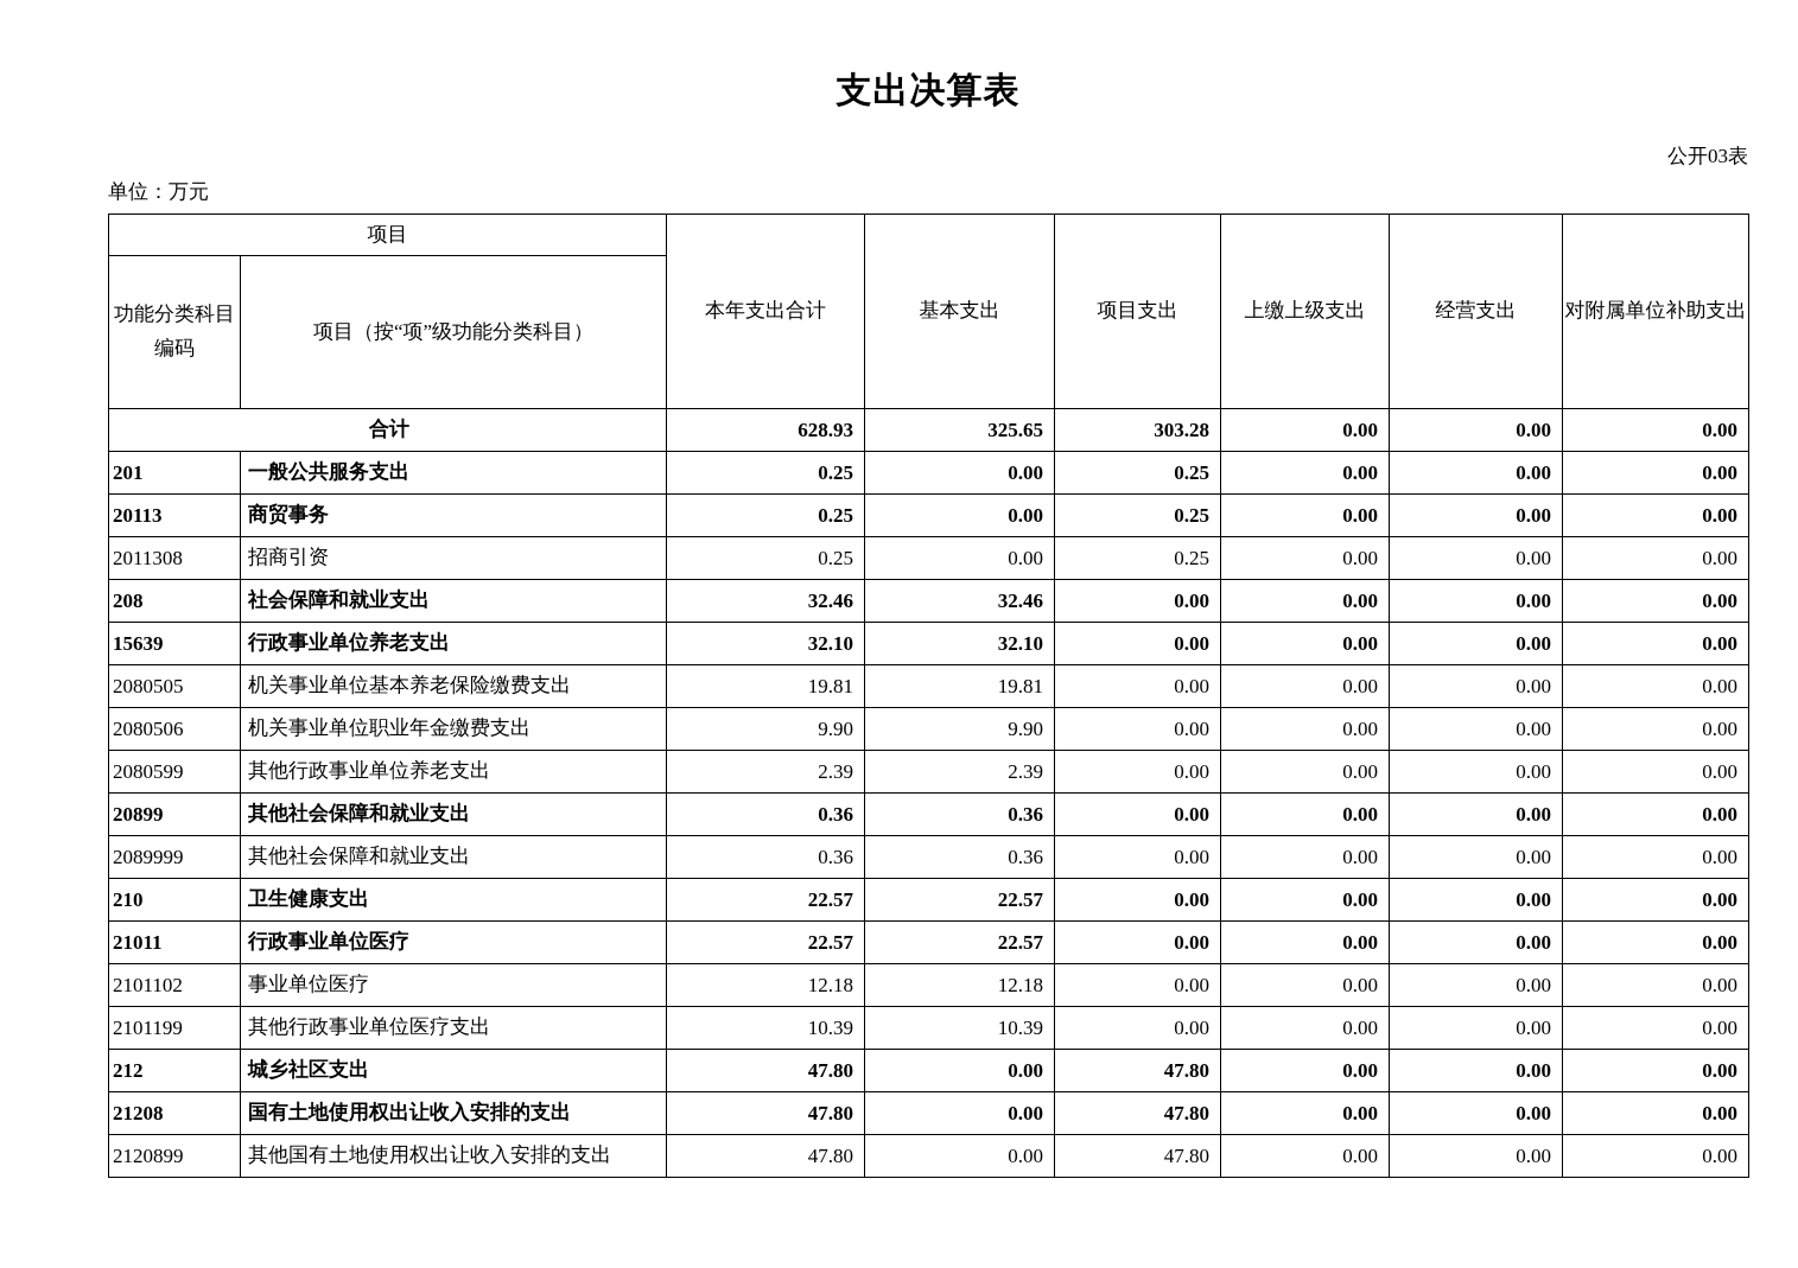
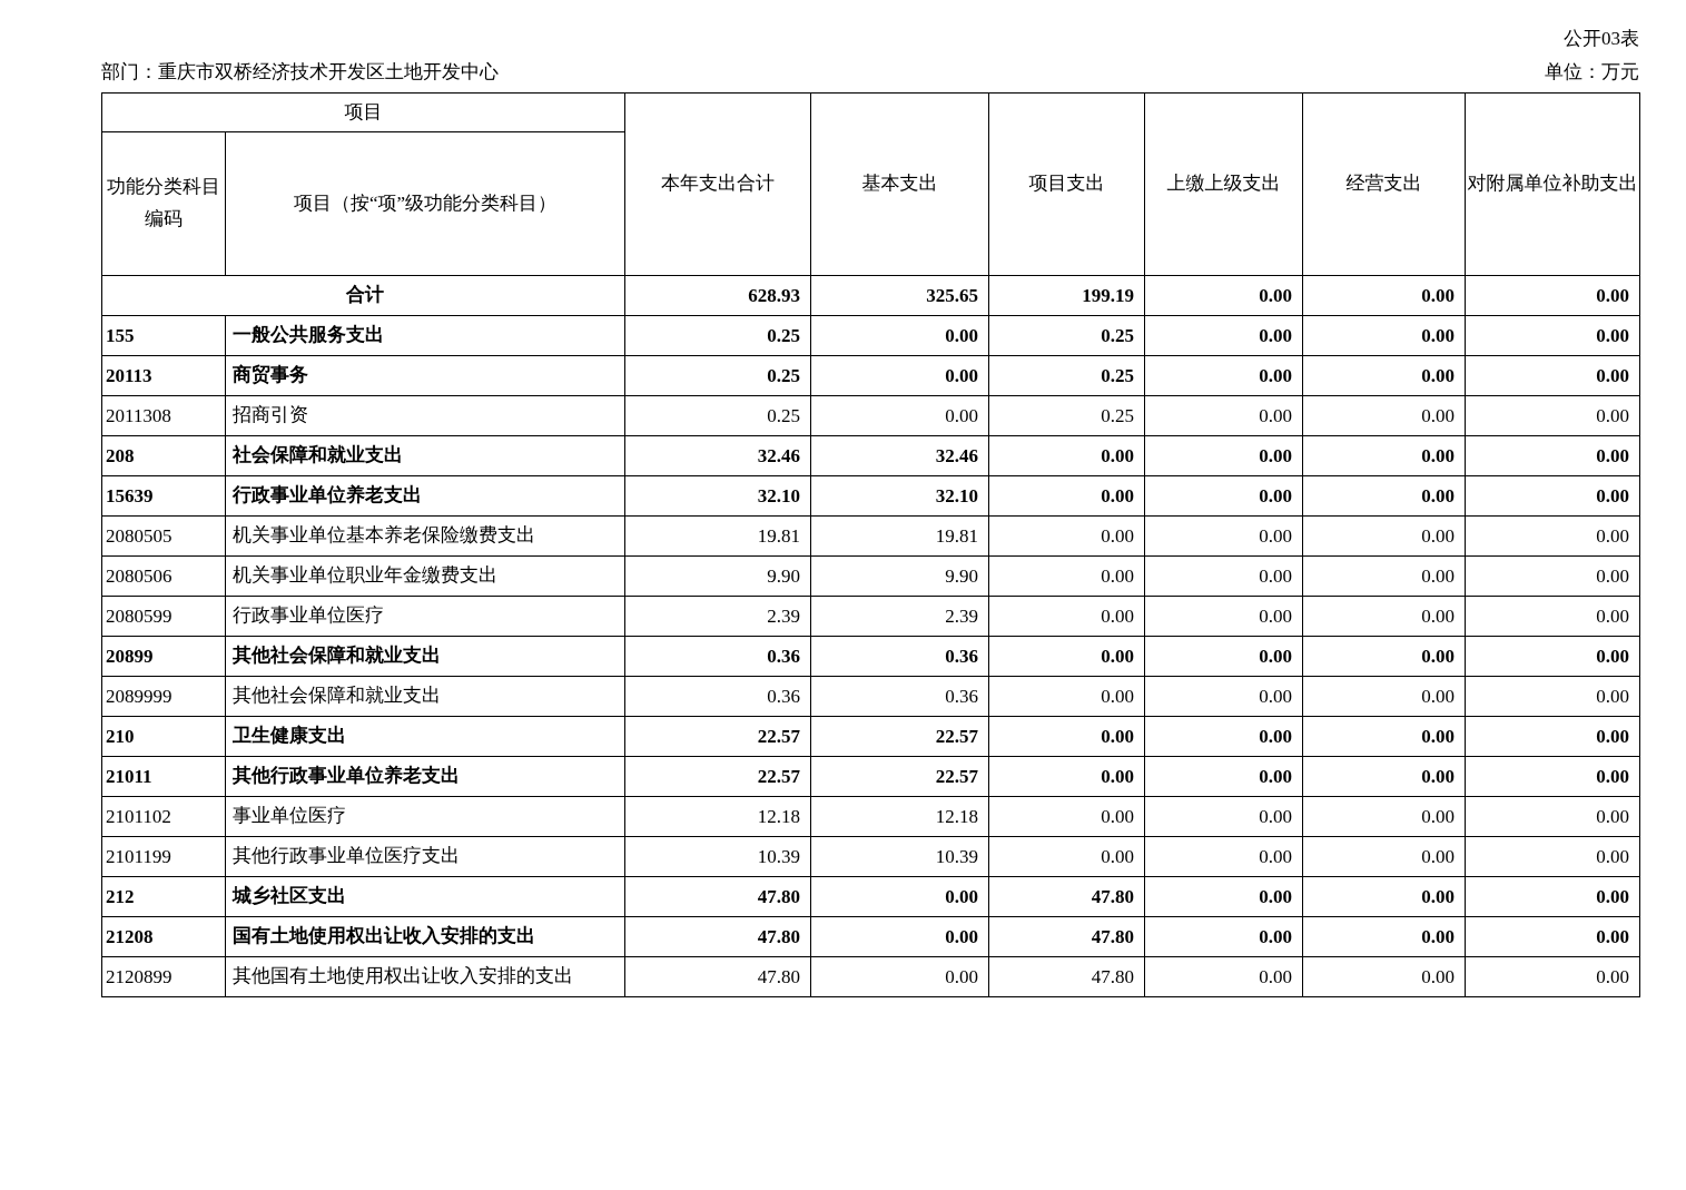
- 支出决算表
  公开03表
+ 部门：重庆市双桥经济技术开发区土地开发中心
  单位：万元
  项目	本年支出合计	基本支出	项目支出	上缴上级支出	经营支出	对附属单位补助支出
  功能分类科目编码	项目（按“项”级功能分类科目）
- 合计	628.93	325.65	303.28	0.00	0.00	0.00
+ 合计	628.93	325.65	199.19	0.00	0.00	0.00
- 201	一般公共服务支出	0.25	0.00	0.25	0.00	0.00	0.00
+ 155	一般公共服务支出	0.25	0.00	0.25	0.00	0.00	0.00
  20113	商贸事务	0.25	0.00	0.25	0.00	0.00	0.00
  2011308	招商引资	0.25	0.00	0.25	0.00	0.00	0.00
  208	社会保障和就业支出	32.46	32.46	0.00	0.00	0.00	0.00
  15639	行政事业单位养老支出	32.10	32.10	0.00	0.00	0.00	0.00
  2080505	机关事业单位基本养老保险缴费支出	19.81	19.81	0.00	0.00	0.00	0.00
  2080506	机关事业单位职业年金缴费支出	9.90	9.90	0.00	0.00	0.00	0.00
- 2080599	其他行政事业单位养老支出	2.39	2.39	0.00	0.00	0.00	0.00
+ 2080599	行政事业单位医疗	2.39	2.39	0.00	0.00	0.00	0.00
  20899	其他社会保障和就业支出	0.36	0.36	0.00	0.00	0.00	0.00
  2089999	其他社会保障和就业支出	0.36	0.36	0.00	0.00	0.00	0.00
  210	卫生健康支出	22.57	22.57	0.00	0.00	0.00	0.00
- 21011	行政事业单位医疗	22.57	22.57	0.00	0.00	0.00	0.00
+ 21011	其他行政事业单位养老支出	22.57	22.57	0.00	0.00	0.00	0.00
  2101102	事业单位医疗	12.18	12.18	0.00	0.00	0.00	0.00
  2101199	其他行政事业单位医疗支出	10.39	10.39	0.00	0.00	0.00	0.00
  212	城乡社区支出	47.80	0.00	47.80	0.00	0.00	0.00
  21208	国有土地使用权出让收入安排的支出	47.80	0.00	47.80	0.00	0.00	0.00
  2120899	其他国有土地使用权出让收入安排的支出	47.80	0.00	47.80	0.00	0.00	0.00
